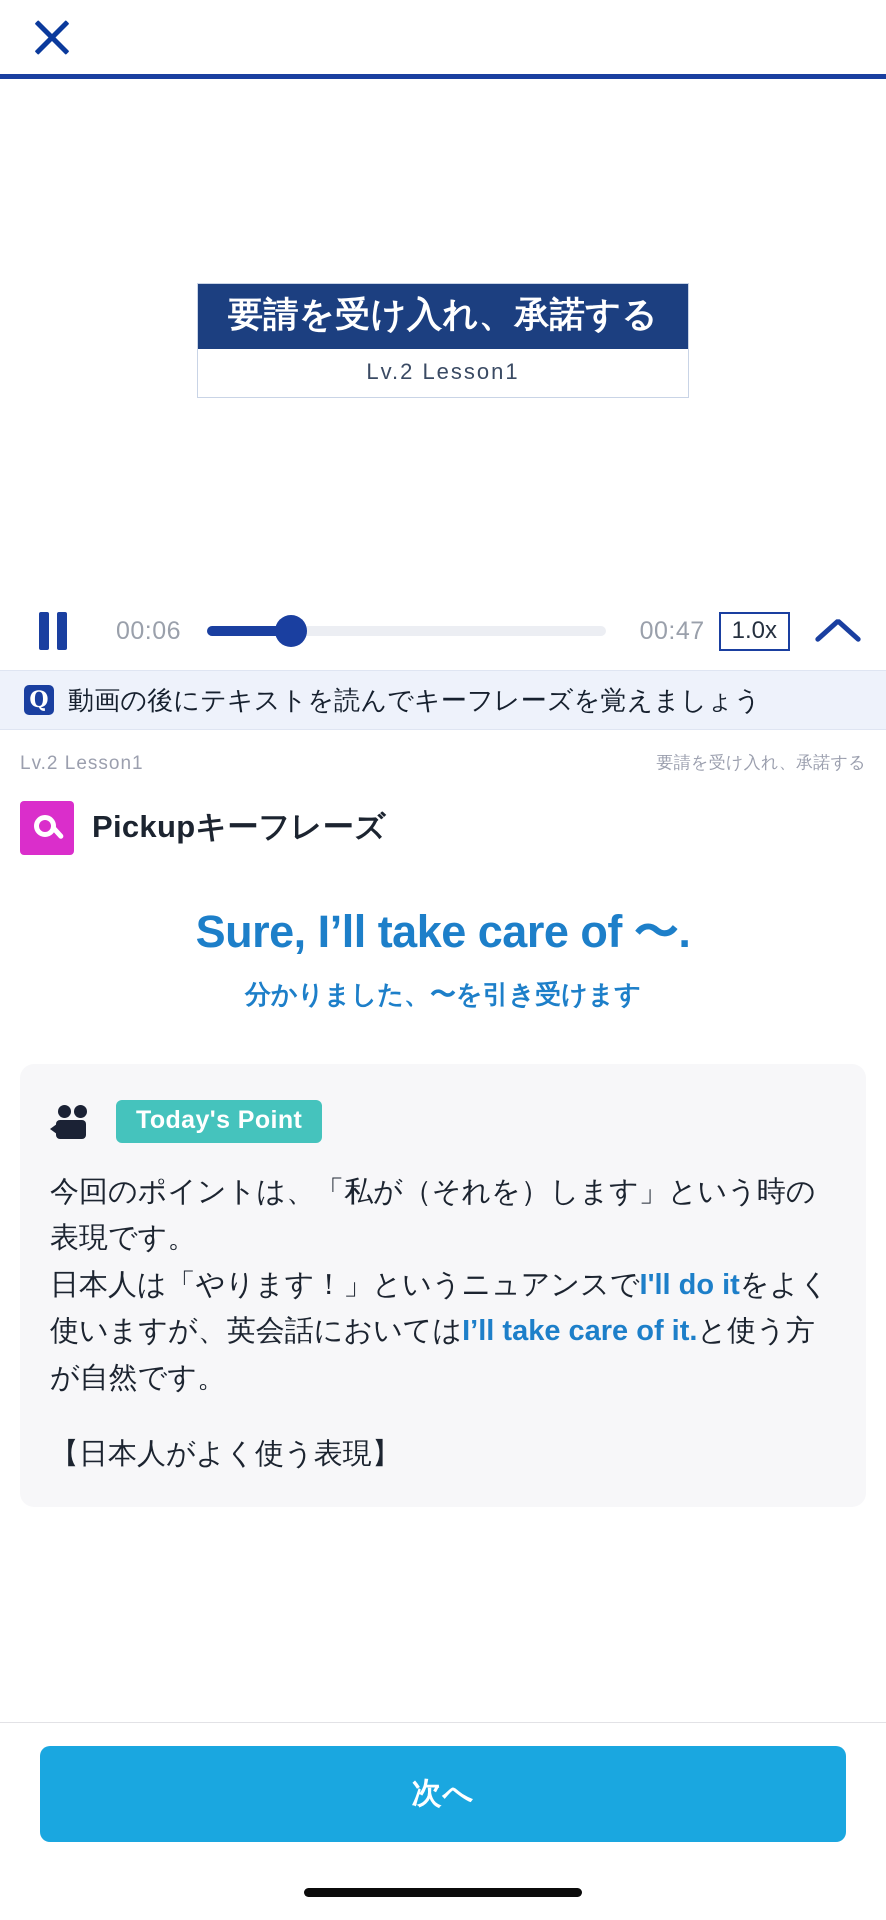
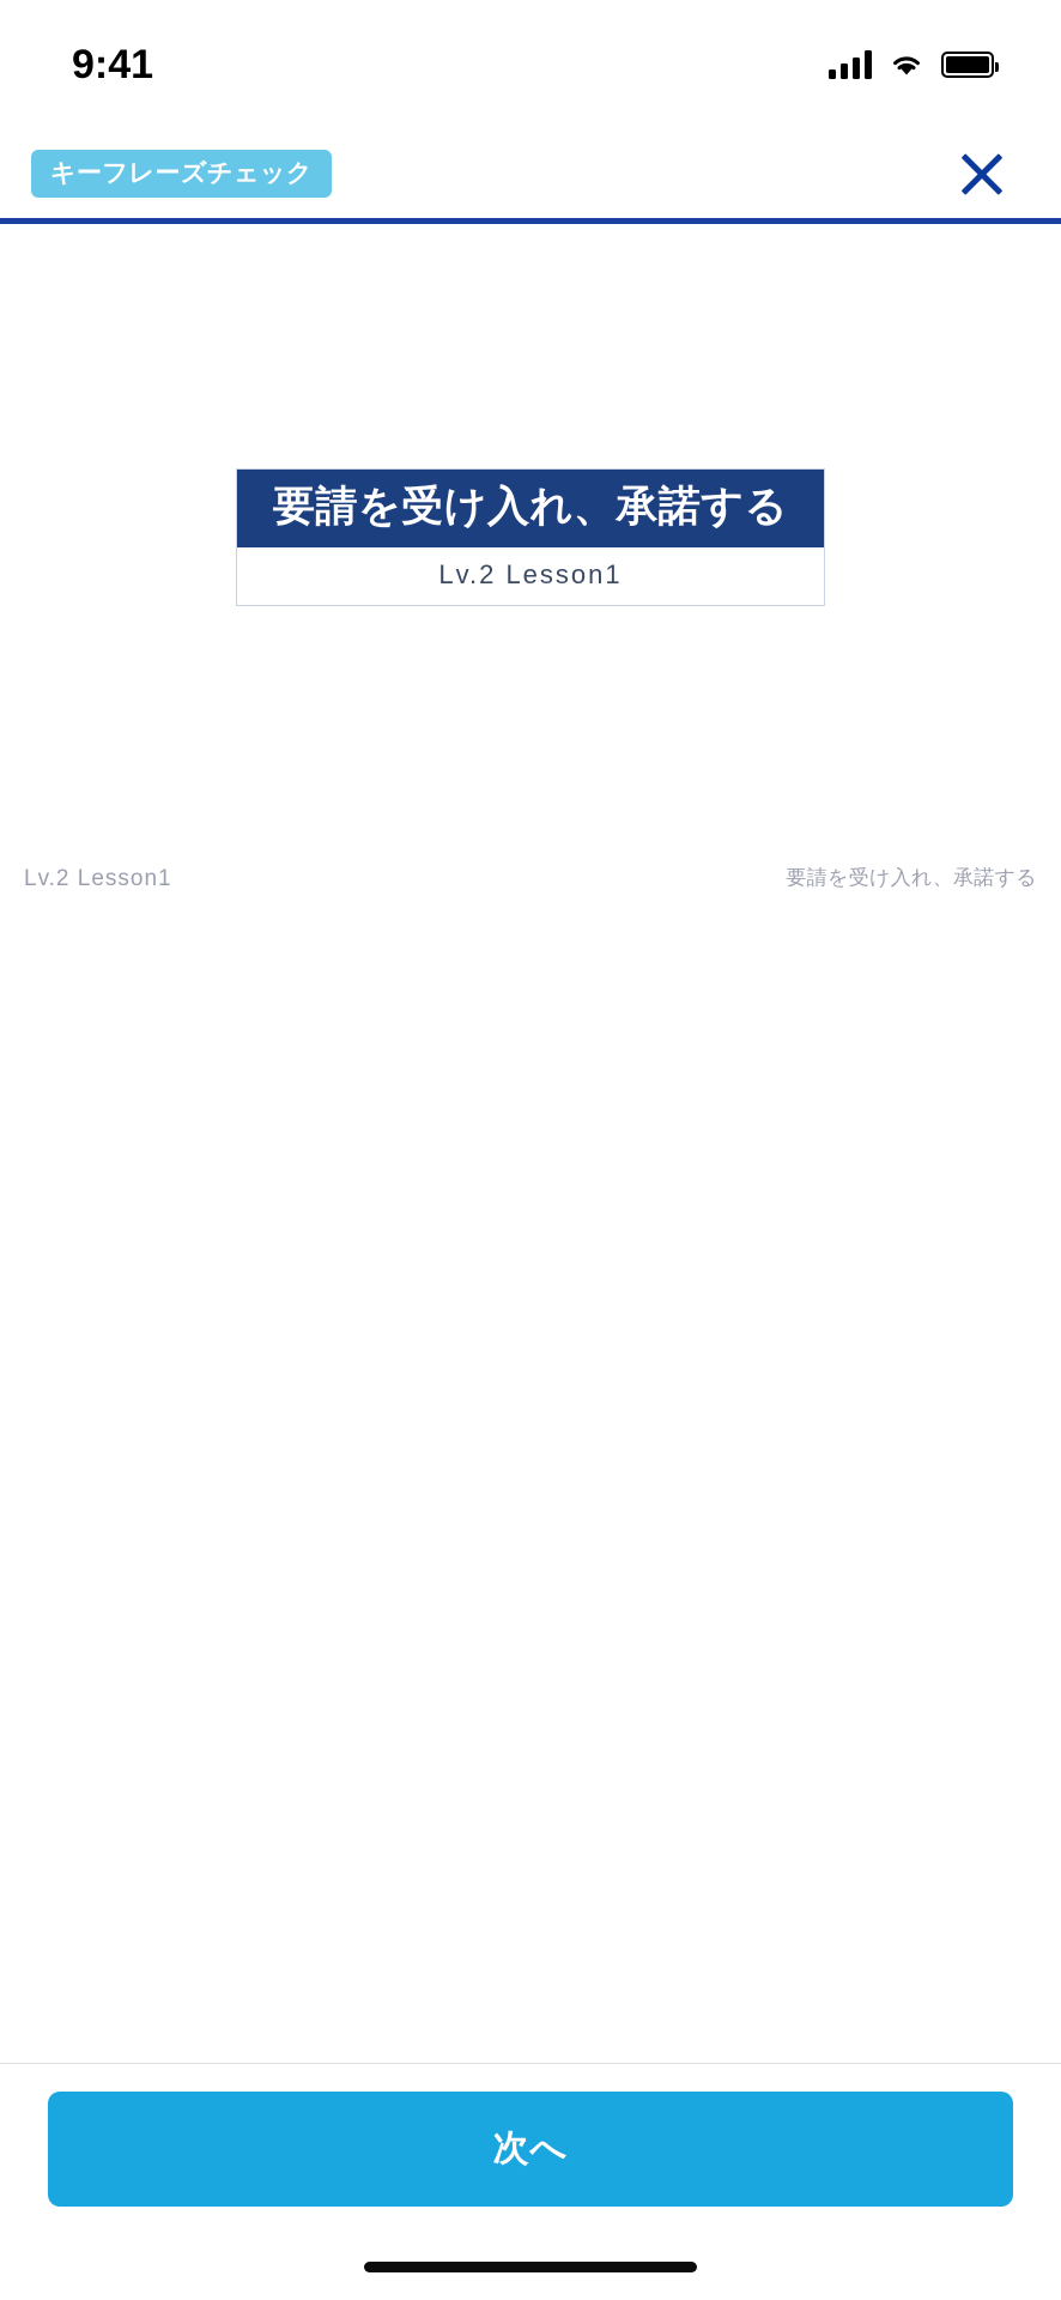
+ 9:41
+ キーフレーズチェック
  要請を受け入れ、承諾する
  Lv.2 Lesson1
- 00:06
- 00:47
- 1.0x
- Q
- 動画の後にテキストを読んでキーフレーズを覚えましょう
  Lv.2 Lesson1
  要請を受け入れ、承諾する
- Pickupキーフレーズ
- Sure, I’ll take care of 〜.
- 分かりました、〜を引き受けます
- Today's Point
- 今回のポイントは、「私が（それを）します」という時の表現です。
- 日本人は「やります！」というニュアンスでI'll do itをよく使いますが、英会話においてはI’ll take care of it.と使う方が自然です。
- 【日本人がよく使う表現】
  次へ
